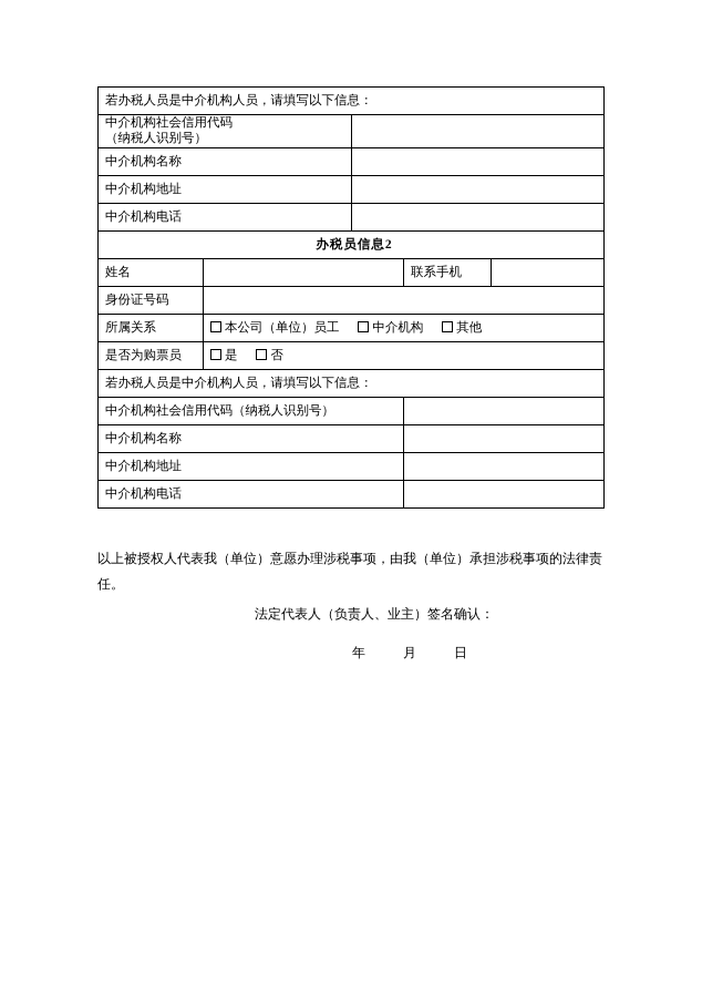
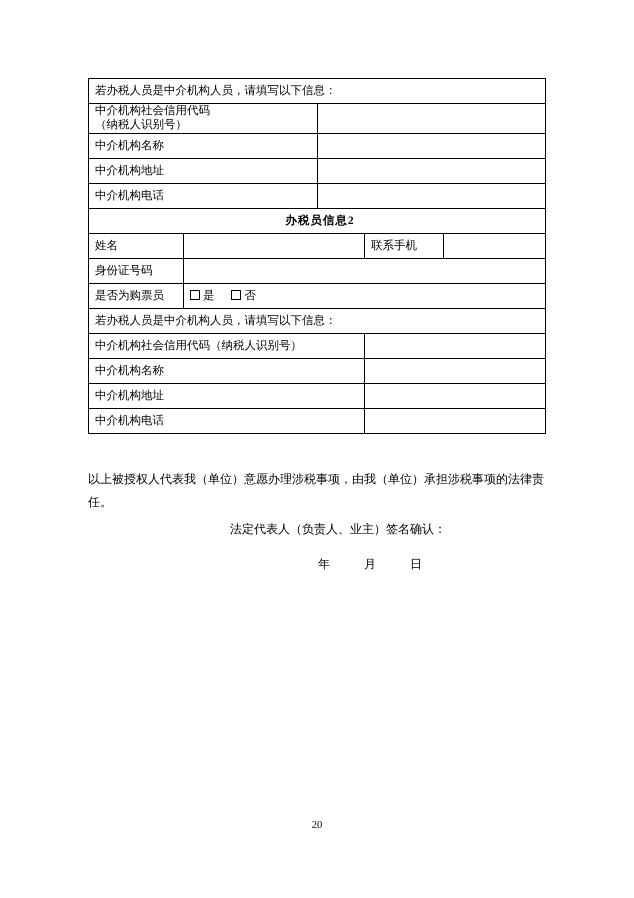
  若办税人员是中介机构人员，请填写以下信息：
  中介机构社会信用代码 （纳税人识别号）
  中介机构名称
  中介机构地址
  中介机构电话
  办税员信息2
  姓名		联系手机
  身份证号码
- 所属关系	本公司（单位）员工 中介机构 其他
  是否为购票员	是 否
  若办税人员是中介机构人员，请填写以下信息：
  中介机构社会信用代码（纳税人识别号）
  中介机构名称
  中介机构地址
  中介机构电话
  以上被授权人代表我（单位）意愿办理涉税事项，由我（单位）承担涉税事项的法律责任。
  法定代表人（负责人、业主）签名确认：
  年 月 日
+ 20
